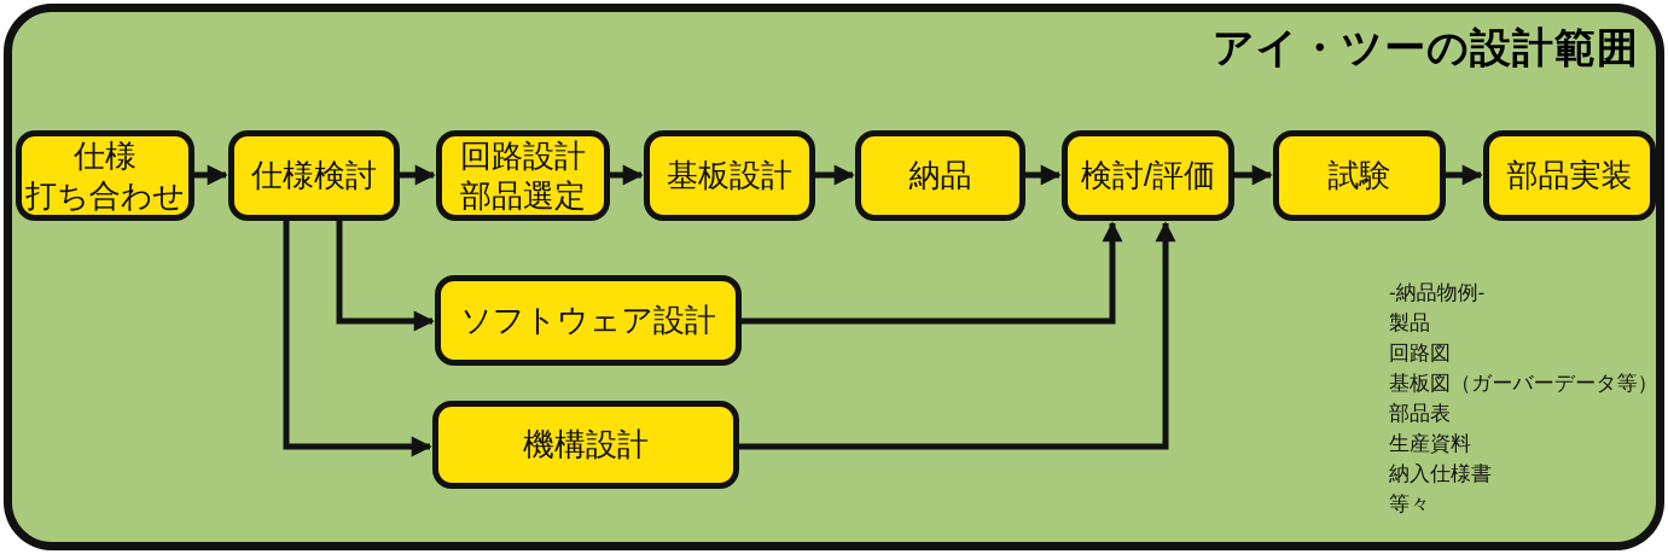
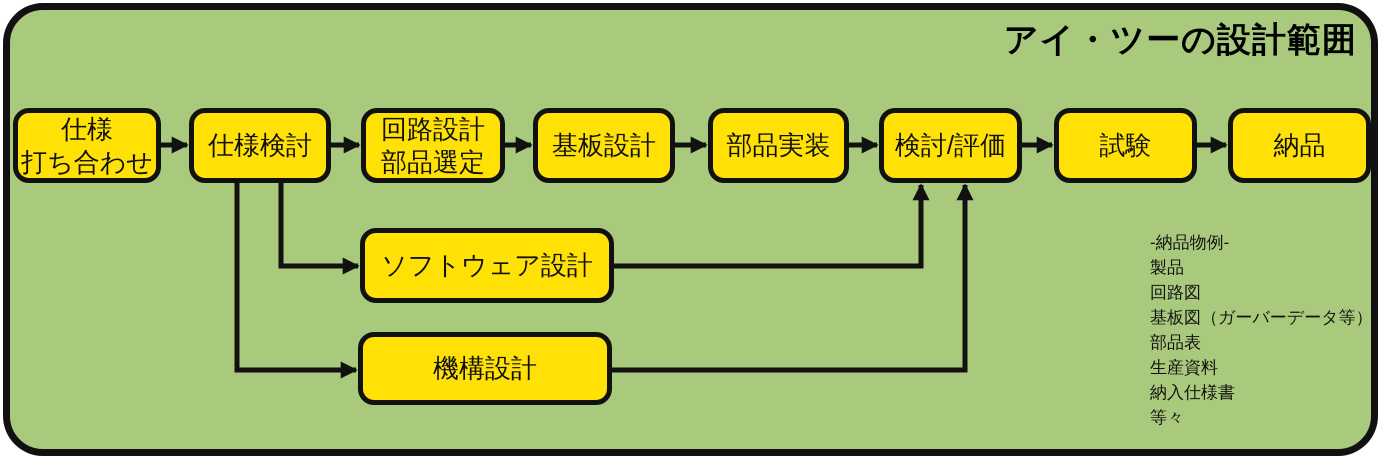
  アイ・ツーの設計範囲
  仕様
  打ち合わせ
  仕様検討
  回路設計
  部品選定
  基板設計
- 納品
+ 部品実装
  検討/評価
  試験
- 部品実装
+ 納品
  ソフトウェア設計
  機構設計
  -納品物例-
  製品
  回路図
  基板図（ガーバーデータ等）
  部品表
  生産資料
  納入仕様書
  等々
